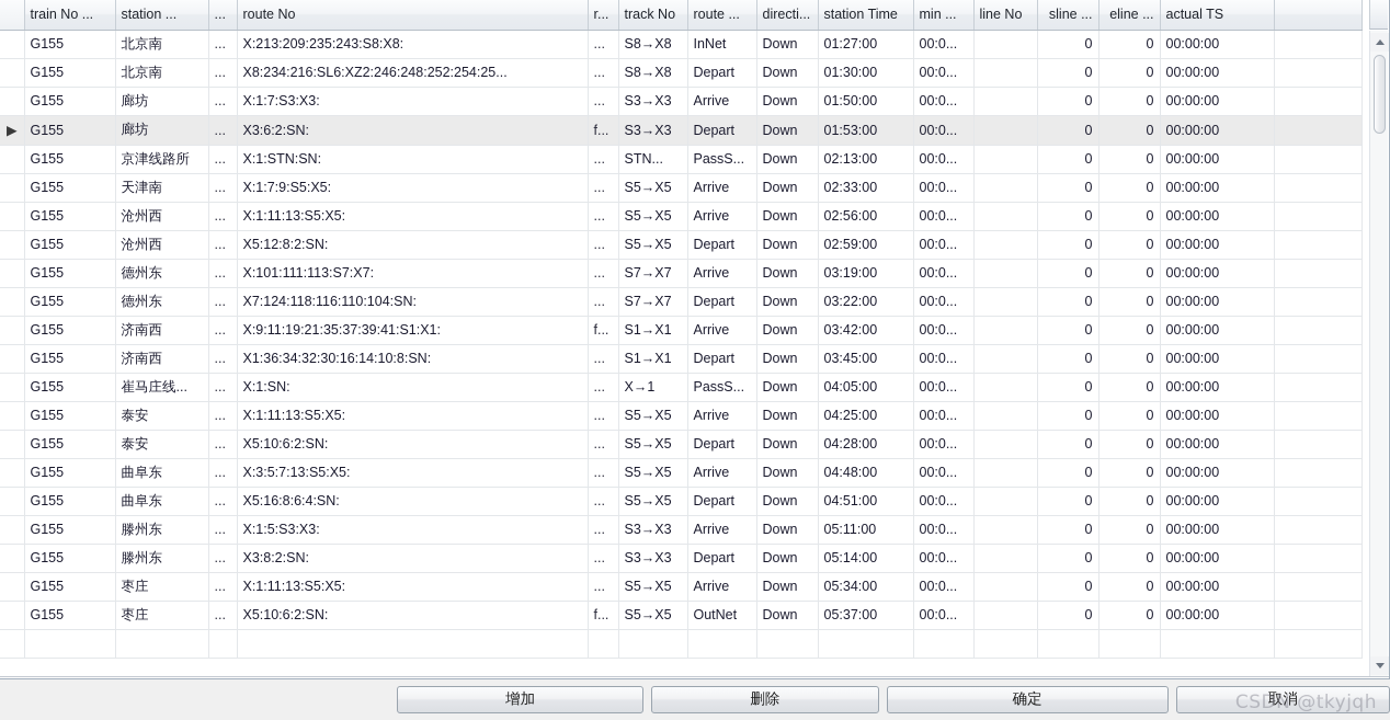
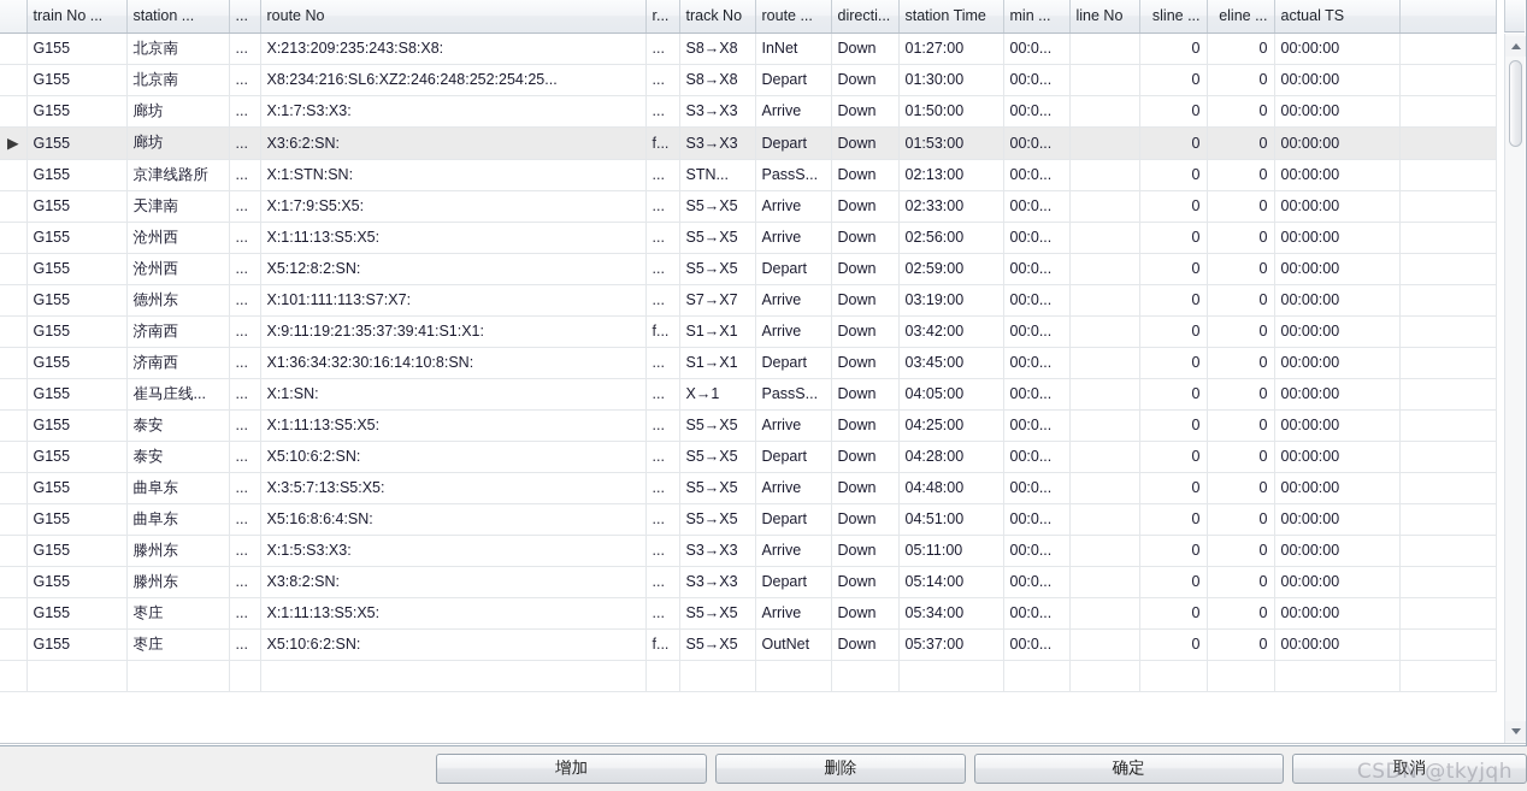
  	train No ...	station ...	...	route No	r...	track No	route ...	directi...	station Time	min ...	line No	sline ...	eline ...	actual TS
  	G155	北京南	...	X:213:209:235:243:S8:X8:	...	S8→X8	InNet	Down	01:27:00	00:0...		0	0	00:00:00
  	G155	北京南	...	X8:234:216:SL6:XZ2:246:248:252:254:25...	...	S8→X8	Depart	Down	01:30:00	00:0...		0	0	00:00:00
  	G155	廊坊	...	X:1:7:S3:X3:	...	S3→X3	Arrive	Down	01:50:00	00:0...		0	0	00:00:00
  ▶	G155	廊坊	...	X3:6:2:SN:	f...	S3→X3	Depart	Down	01:53:00	00:0...		0	0	00:00:00
  	G155	京津线路所	...	X:1:STN:SN:	...	STN...	PassS...	Down	02:13:00	00:0...		0	0	00:00:00
  	G155	天津南	...	X:1:7:9:S5:X5:	...	S5→X5	Arrive	Down	02:33:00	00:0...		0	0	00:00:00
  	G155	沧州西	...	X:1:11:13:S5:X5:	...	S5→X5	Arrive	Down	02:56:00	00:0...		0	0	00:00:00
  	G155	沧州西	...	X5:12:8:2:SN:	...	S5→X5	Depart	Down	02:59:00	00:0...		0	0	00:00:00
  	G155	德州东	...	X:101:111:113:S7:X7:	...	S7→X7	Arrive	Down	03:19:00	00:0...		0	0	00:00:00
- 	G155	德州东	...	X7:124:118:116:110:104:SN:	...	S7→X7	Depart	Down	03:22:00	00:0...		0	0	00:00:00
  	G155	济南西	...	X:9:11:19:21:35:37:39:41:S1:X1:	f...	S1→X1	Arrive	Down	03:42:00	00:0...		0	0	00:00:00
  	G155	济南西	...	X1:36:34:32:30:16:14:10:8:SN:	...	S1→X1	Depart	Down	03:45:00	00:0...		0	0	00:00:00
  	G155	崔马庄线...	...	X:1:SN:	...	X→1	PassS...	Down	04:05:00	00:0...		0	0	00:00:00
  	G155	泰安	...	X:1:11:13:S5:X5:	...	S5→X5	Arrive	Down	04:25:00	00:0...		0	0	00:00:00
  	G155	泰安	...	X5:10:6:2:SN:	...	S5→X5	Depart	Down	04:28:00	00:0...		0	0	00:00:00
  	G155	曲阜东	...	X:3:5:7:13:S5:X5:	...	S5→X5	Arrive	Down	04:48:00	00:0...		0	0	00:00:00
  	G155	曲阜东	...	X5:16:8:6:4:SN:	...	S5→X5	Depart	Down	04:51:00	00:0...		0	0	00:00:00
  	G155	滕州东	...	X:1:5:S3:X3:	...	S3→X3	Arrive	Down	05:11:00	00:0...		0	0	00:00:00
  	G155	滕州东	...	X3:8:2:SN:	...	S3→X3	Depart	Down	05:14:00	00:0...		0	0	00:00:00
  	G155	枣庄	...	X:1:11:13:S5:X5:	...	S5→X5	Arrive	Down	05:34:00	00:0...		0	0	00:00:00
  	G155	枣庄	...	X5:10:6:2:SN:	f...	S5→X5	OutNet	Down	05:37:00	00:0...		0	0	00:00:00
  增加
  删除
  确定
  取消
  CSDN @tkyjqh
